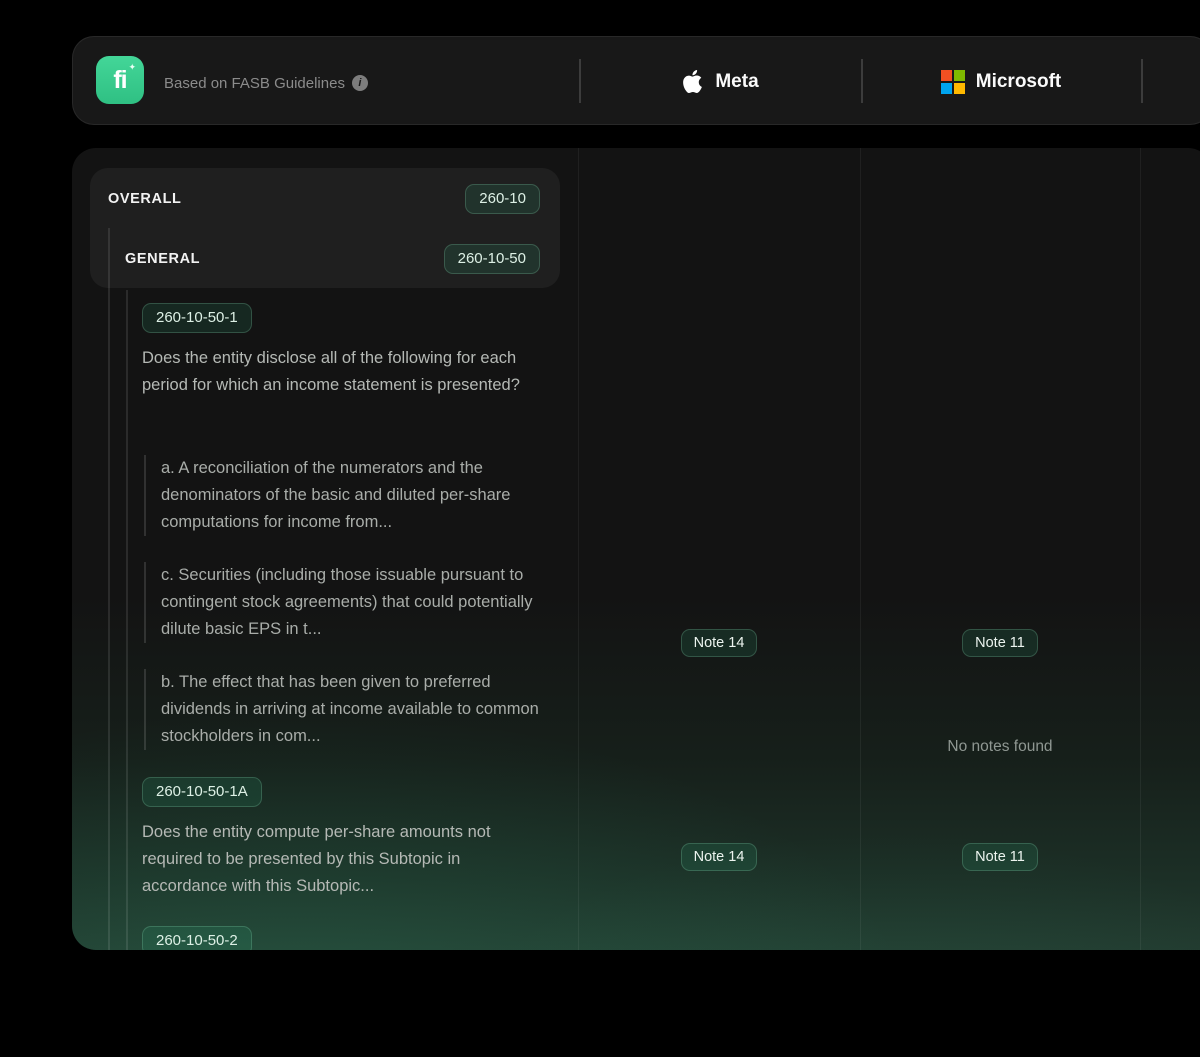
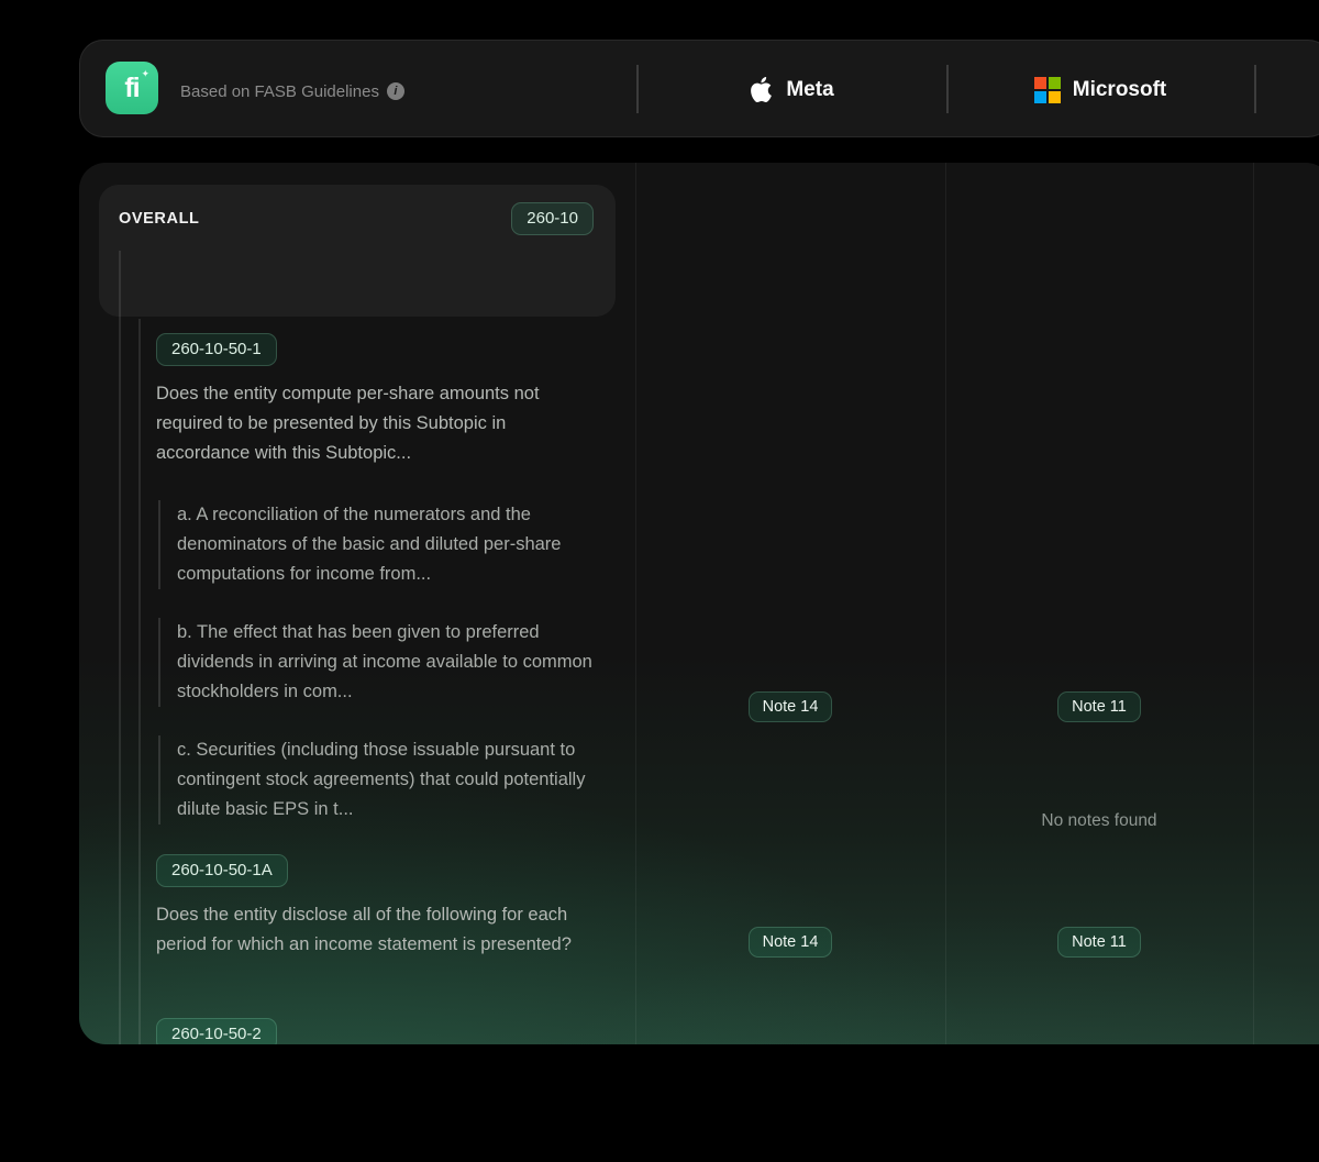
  fi
  ✦
  Based on FASB Guidelines
  i
  Meta
  Microsoft
  OVERALL
  260-10
- GENERAL
- 260-10-50
  260-10-50-1
- Does the entity disclose all of the following for each period for which an income statement is presented?
+ Does the entity compute per-share amounts not required to be presented by this Subtopic in accordance with this Subtopic...
  a. A reconciliation of the numerators and the denominators of the basic and diluted per-share computations for income from...
  Note 14
  Note 11
- c. Securities (including those issuable pursuant to contingent stock agreements) that could potentially dilute basic EPS in t...
+ b. The effect that has been given to preferred dividends in arriving at income available to common stockholders in com...
  No notes found
- b. The effect that has been given to preferred dividends in arriving at income available to common stockholders in com...
+ c. Securities (including those issuable pursuant to contingent stock agreements) that could potentially dilute basic EPS in t...
  Note 14
  Note 11
  260-10-50-1A
- Does the entity compute per-share amounts not required to be presented by this Subtopic in accordance with this Subtopic...
+ Does the entity disclose all of the following for each period for which an income statement is presented?
  260-10-50-2
